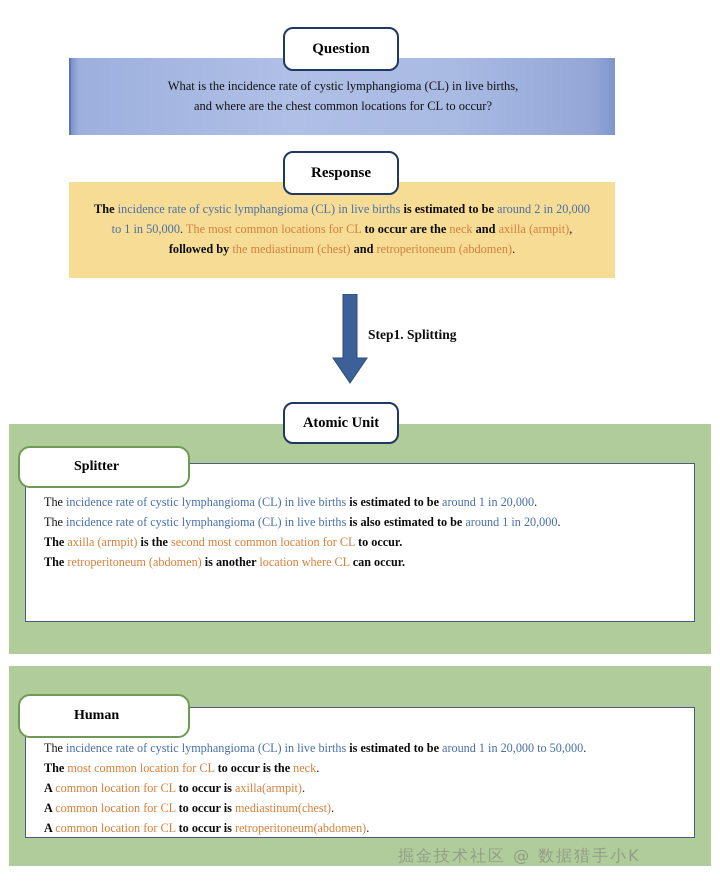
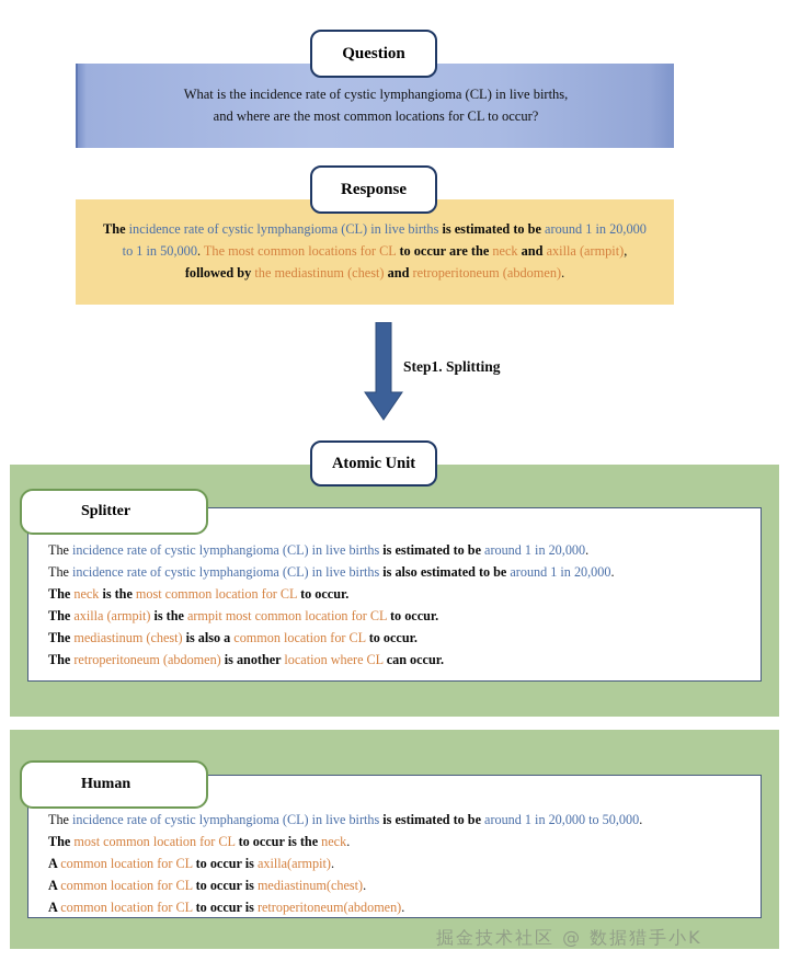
  What is the incidence rate of cystic lymphangioma (CL) in live births,
- and where are the chest common locations for CL to occur?
+ and where are the most common locations for CL to occur?
  Question
- The incidence rate of cystic lymphangioma (CL) in live births is estimated to be around 2 in 20,000 to 1 in 50,000. The most common locations for CL to occur are the neck and axilla (armpit), followed by the mediastinum (chest) and retroperitoneum (abdomen).
+ The incidence rate of cystic lymphangioma (CL) in live births is estimated to be around 1 in 20,000 to 1 in 50,000. The most common locations for CL to occur are the neck and axilla (armpit), followed by the mediastinum (chest) and retroperitoneum (abdomen).
  Response
  Step1. Splitting
  The incidence rate of cystic lymphangioma (CL) in live births is estimated to be around 1 in 20,000.
  The incidence rate of cystic lymphangioma (CL) in live births is also estimated to be around 1 in 20,000.
+ The neck is the most common location for CL to occur.
- The axilla (armpit) is the second most common location for CL to occur.
+ The axilla (armpit) is the armpit most common location for CL to occur.
+ The mediastinum (chest) is also a common location for CL to occur.
  The retroperitoneum (abdomen) is another location where CL can occur.
  Atomic Unit
  Splitter
  The incidence rate of cystic lymphangioma (CL) in live births is estimated to be around 1 in 20,000 to 50,000.
  The most common location for CL to occur is the neck.
  A common location for CL to occur is axilla(armpit).
  A common location for CL to occur is mediastinum(chest).
  A common location for CL to occur is retroperitoneum(abdomen).
  Human
  掘金技术社区 @ 数据猎手小K
